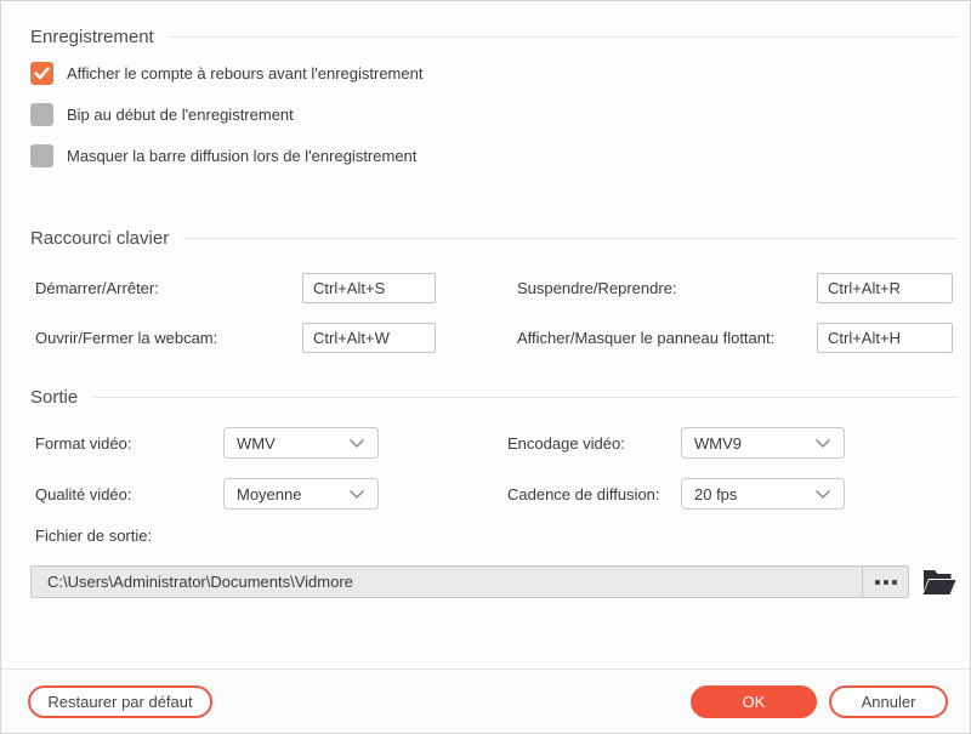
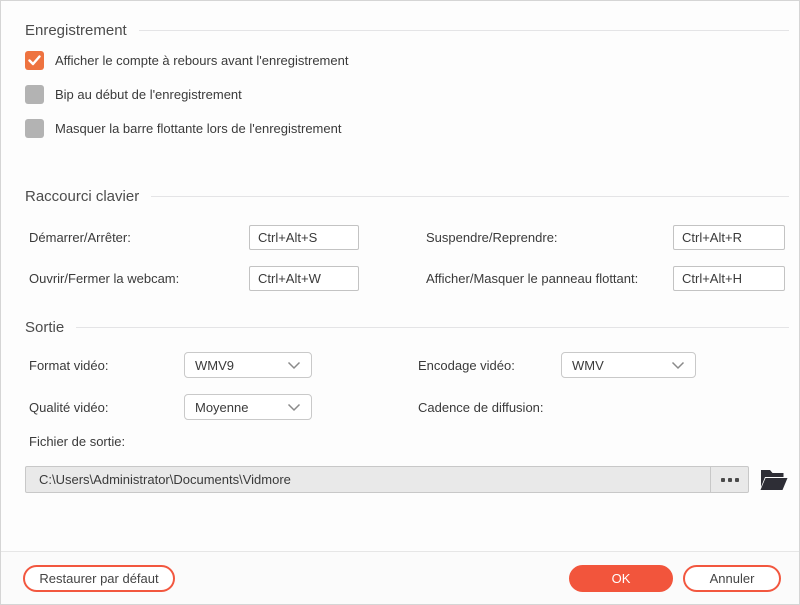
  Enregistrement
  Afficher le compte à rebours avant l'enregistrement
  Bip au début de l'enregistrement
- Masquer la barre diffusion lors de l'enregistrement
+ Masquer la barre flottante lors de l'enregistrement
  Raccourci clavier
  Démarrer/Arrêter:
  Ctrl+Alt+S
  Suspendre/Reprendre:
  Ctrl+Alt+R
  Ouvrir/Fermer la webcam:
  Ctrl+Alt+W
  Afficher/Masquer le panneau flottant:
  Ctrl+Alt+H
  Sortie
  Format vidéo:
- WMV
+ WMV9
  Encodage vidéo:
- WMV9
+ WMV
  Qualité vidéo:
  Moyenne
  Cadence de diffusion:
- 20 fps
  Fichier de sortie:
  C:\Users\Administrator\Documents\Vidmore
  Restaurer par défaut
  OK
  Annuler
